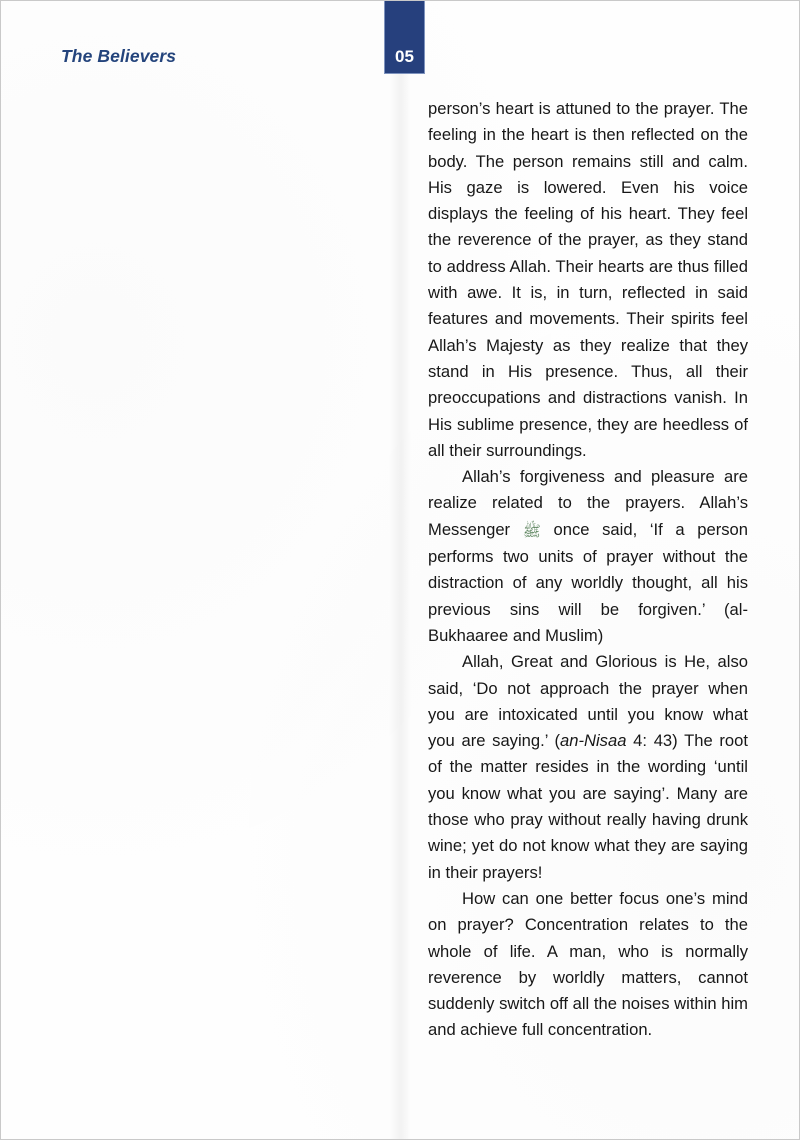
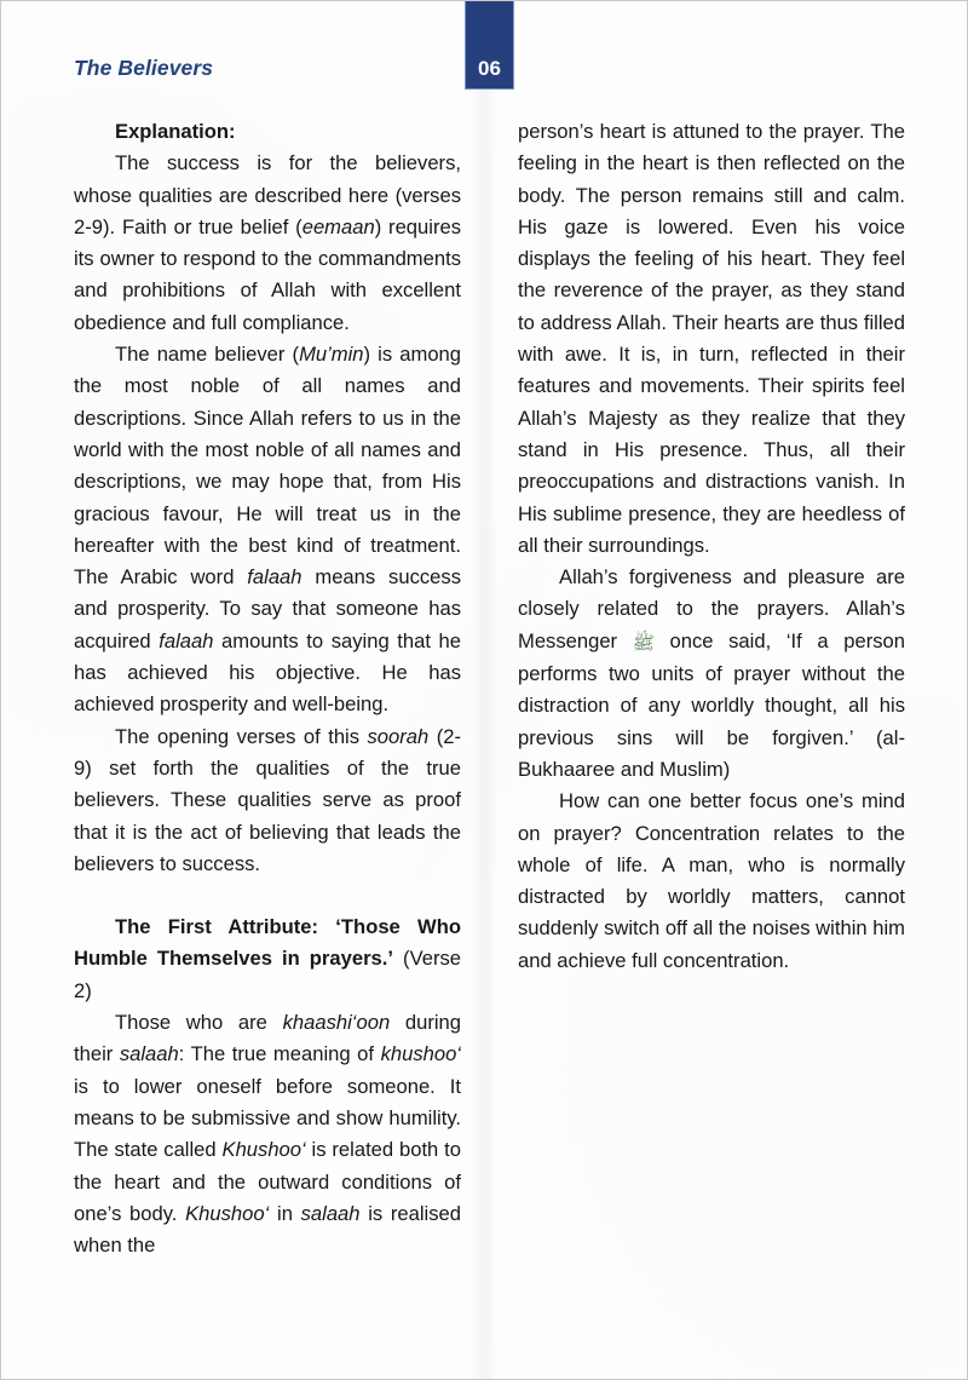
  The Believers
- 05
+ 06
+ Explanation:
+ The success is for the believers, whose qualities are described here (verses 2-9). Faith or true belief (eemaan) requires its owner to respond to the commandments and prohibitions of Allah with excellent obedience and full compliance.
+ The name believer (Mu’min) is among the most noble of all names and descriptions. Since Allah refers to us in the world with the most noble of all names and descriptions, we may hope that, from His gracious favour, He will treat us in the hereafter with the best kind of treatment. The Arabic word falaah means success and prosperity. To say that someone has acquired falaah amounts to saying that he has achieved his objective. He has achieved prosperity and well-being.
+ The opening verses of this soorah (2-9) set forth the qualities of the true believers. These qualities serve as proof that it is the act of believing that leads the believers to success.
+ The First Attribute: ‘Those Who Humble Themselves in prayers.’ (Verse 2)
+ Those who are khaashi‘oon during their salaah: The true meaning of khushoo‘ is to lower oneself before someone. It means to be submissive and show humility. The state called Khushoo‘ is related both to the heart and the outward conditions of one’s body. Khushoo‘ in salaah is realised when the
- person’s heart is attuned to the prayer. The feeling in the heart is then reflected on the body. The person remains still and calm. His gaze is lowered. Even his voice displays the feeling of his heart. They feel the reverence of the prayer, as they stand to address Allah. Their hearts are thus filled with awe. It is, in turn, reflected in said features and movements. Their spirits feel Allah’s Majesty as they realize that they stand in His presence. Thus, all their preoccupations and distractions vanish. In His sublime presence, they are heedless of all their surroundings.
+ person’s heart is attuned to the prayer. The feeling in the heart is then reflected on the body. The person remains still and calm. His gaze is lowered. Even his voice displays the feeling of his heart. They feel the reverence of the prayer, as they stand to address Allah. Their hearts are thus filled with awe. It is, in turn, reflected in their features and movements. Their spirits feel Allah’s Majesty as they realize that they stand in His presence. Thus, all their preoccupations and distractions vanish. In His sublime presence, they are heedless of all their surroundings.
- Allah’s forgiveness and pleasure are realize related to the prayers. Allah’s Messenger ﷺ once said, ‘If a person performs two units of prayer without the distraction of any worldly thought, all his previous sins will be forgiven.’ (al-Bukhaaree and Muslim)
+ Allah’s forgiveness and pleasure are closely related to the prayers. Allah’s Messenger ﷺ once said, ‘If a person performs two units of prayer without the distraction of any worldly thought, all his previous sins will be forgiven.’ (al-Bukhaaree and Muslim)
- Allah, Great and Glorious is He, also said, ‘Do not approach the prayer when you are intoxicated until you know what you are saying.’ (an-Nisaa 4: 43) The root of the matter resides in the wording ‘until you know what you are saying’. Many are those who pray without really having drunk wine; yet do not know what they are saying in their prayers!
- How can one better focus one’s mind on prayer? Concentration relates to the whole of life. A man, who is normally reverence by worldly matters, cannot suddenly switch off all the noises within him and achieve full concentration.
+ How can one better focus one’s mind on prayer? Concentration relates to the whole of life. A man, who is normally distracted by worldly matters, cannot suddenly switch off all the noises within him and achieve full concentration.
